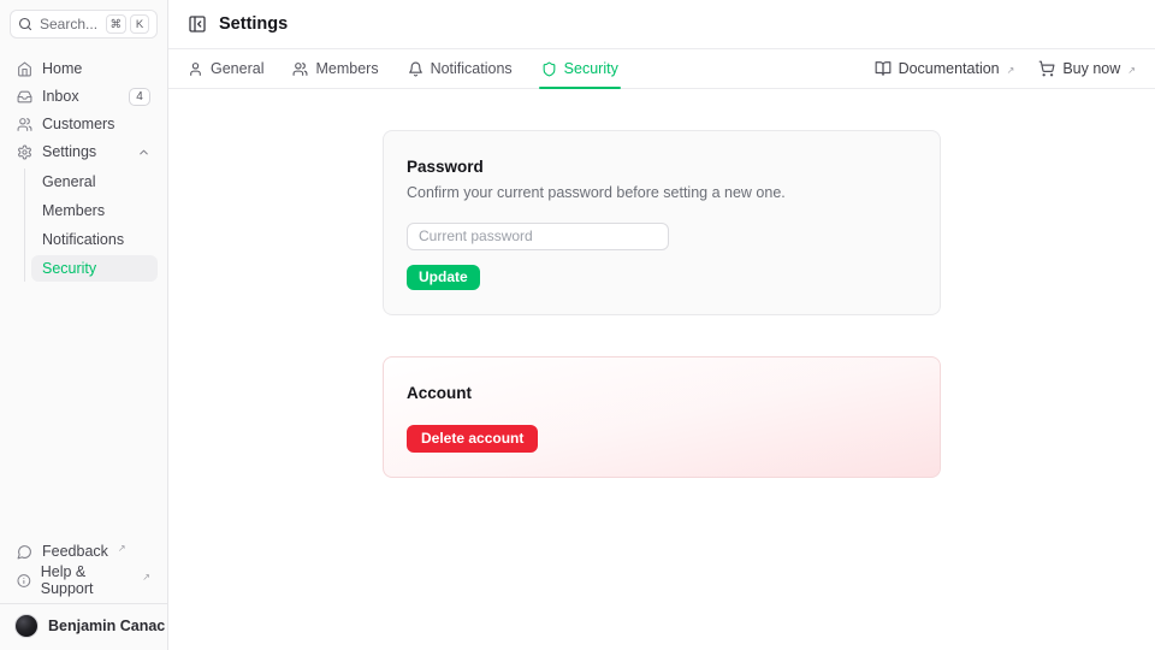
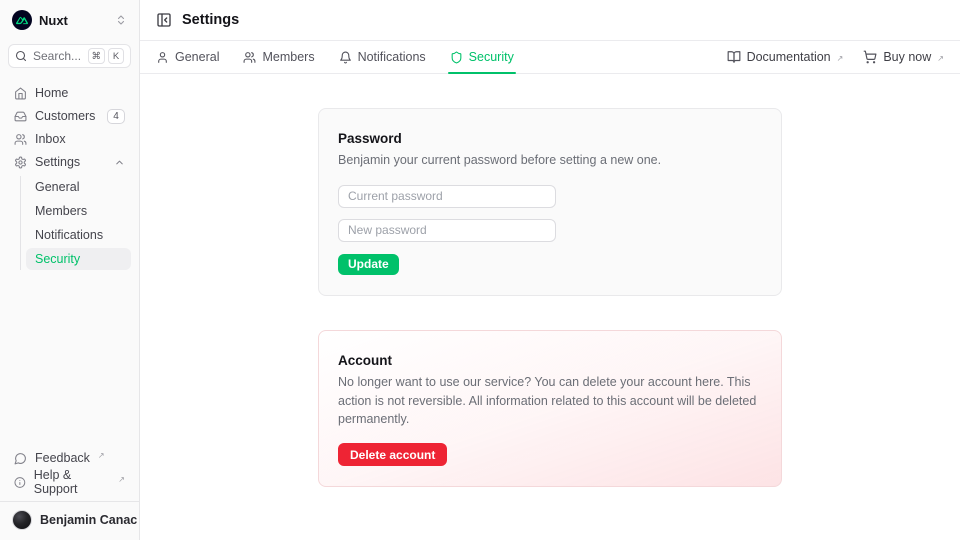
+ Nuxt
  Search...
  ⌘
  K
  Home
- Inbox
+ Customers
  4
- Customers
+ Inbox
  Settings
  General
  Members
  Notifications
  Security
  Feedback
  ↗
  Help & Support
  ↗
  Benjamin Canac
  Settings
  General
  Members
  Notifications
  Security
  Documentation
  ↗
  Buy now
  ↗
  Password
- Confirm your current password before setting a new one.
+ Benjamin your current password before setting a new one.
  Current password
+ New password
  Update
  Account
+ No longer want to use our service? You can delete your account here. This action is not reversible. All information related to this account will be deleted permanently.
  Delete account
